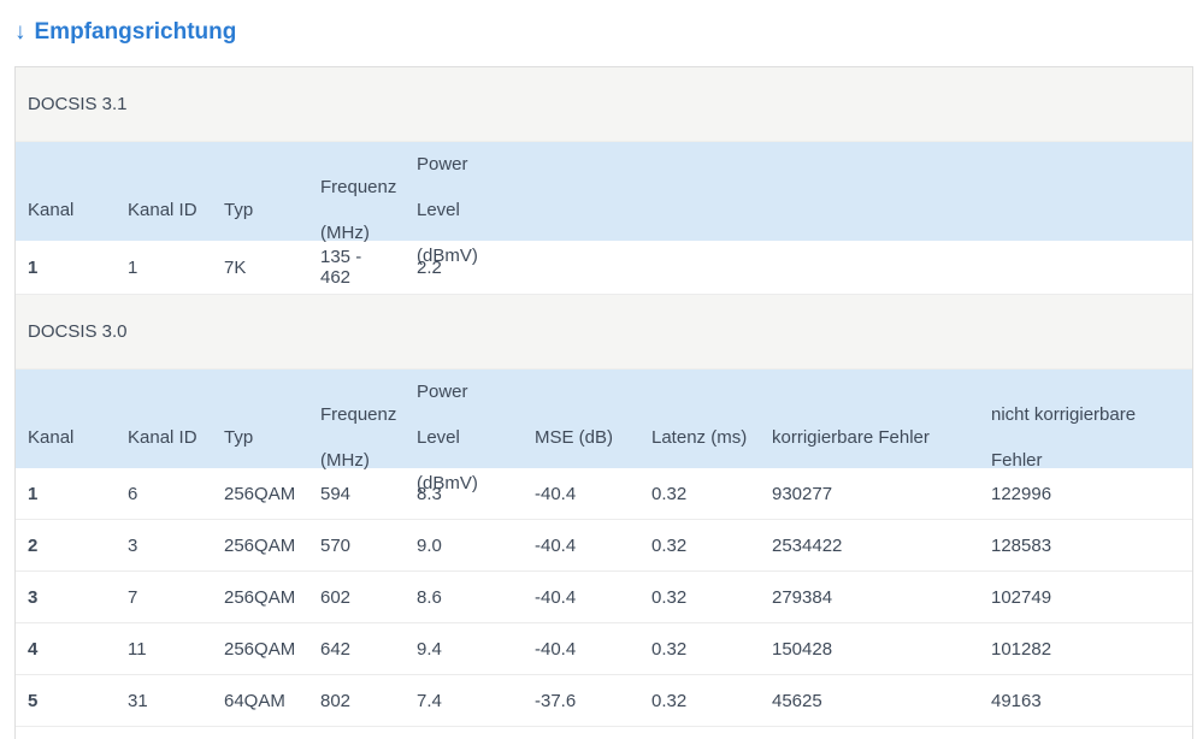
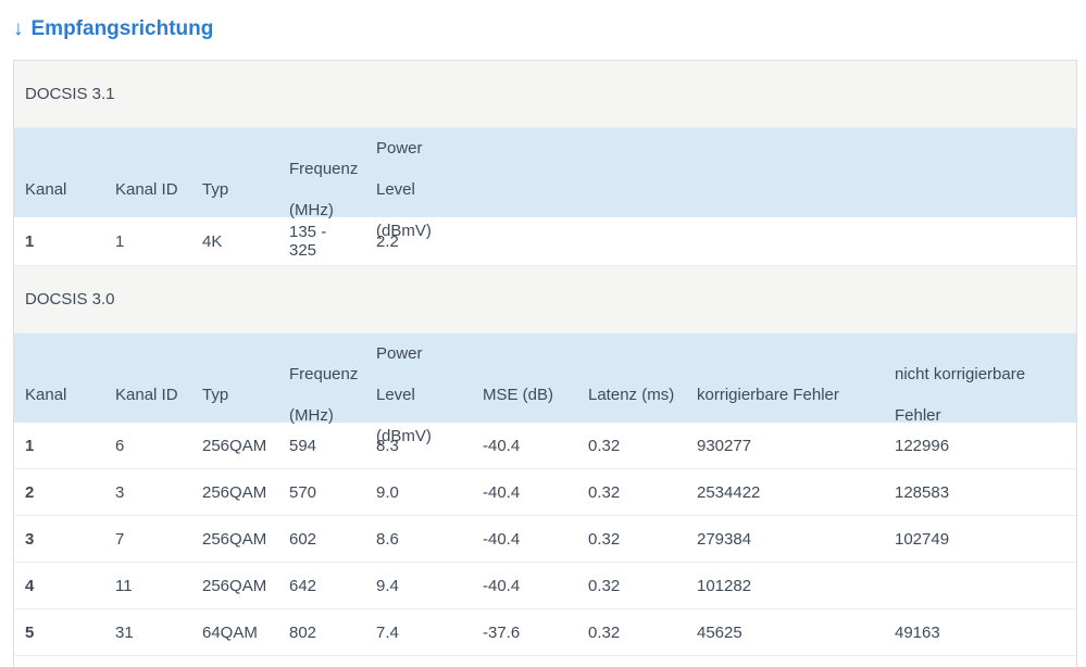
  ↓
  Empfangsrichtung
  DOCSIS 3.1
  Kanal
  Kanal ID
  Typ
  Frequenz
  (MHz)
  Power Level
  (dBmV)
  1
  1
- 7K
+ 4K
- 135 - 462
+ 135 - 325
  2.2
  DOCSIS 3.0
  Kanal
  Kanal ID
  Typ
  Frequenz
  (MHz)
  Power Level
  (dBmV)
  MSE (dB)
  Latenz (ms)
  korrigierbare Fehler
  nicht korrigierbare
  Fehler
  1
  6
  256QAM
  594
  8.3
  -40.4
  0.32
  930277
  122996
  2
  3
  256QAM
  570
  9.0
  -40.4
  0.32
  2534422
  128583
  3
  7
  256QAM
  602
  8.6
  -40.4
  0.32
  279384
  102749
  4
  11
  256QAM
  642
  9.4
  -40.4
  0.32
- 150428
  101282
  5
  31
  64QAM
  802
  7.4
  -37.6
  0.32
  45625
  49163
